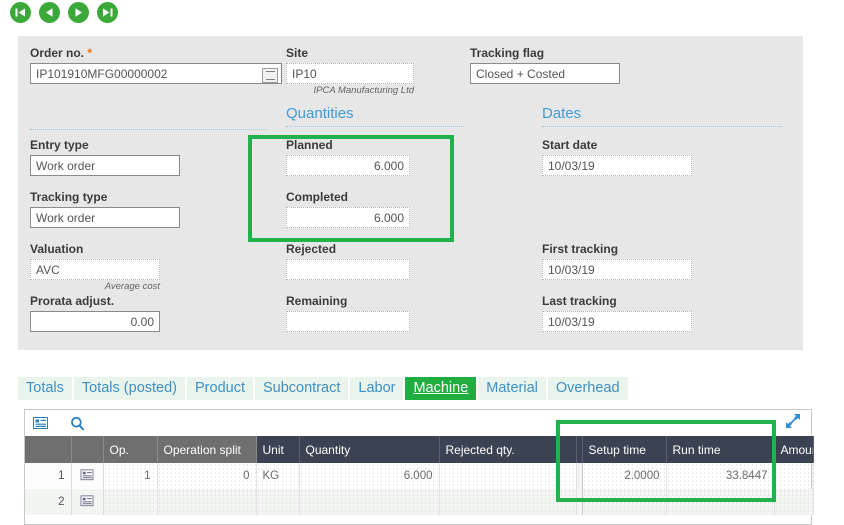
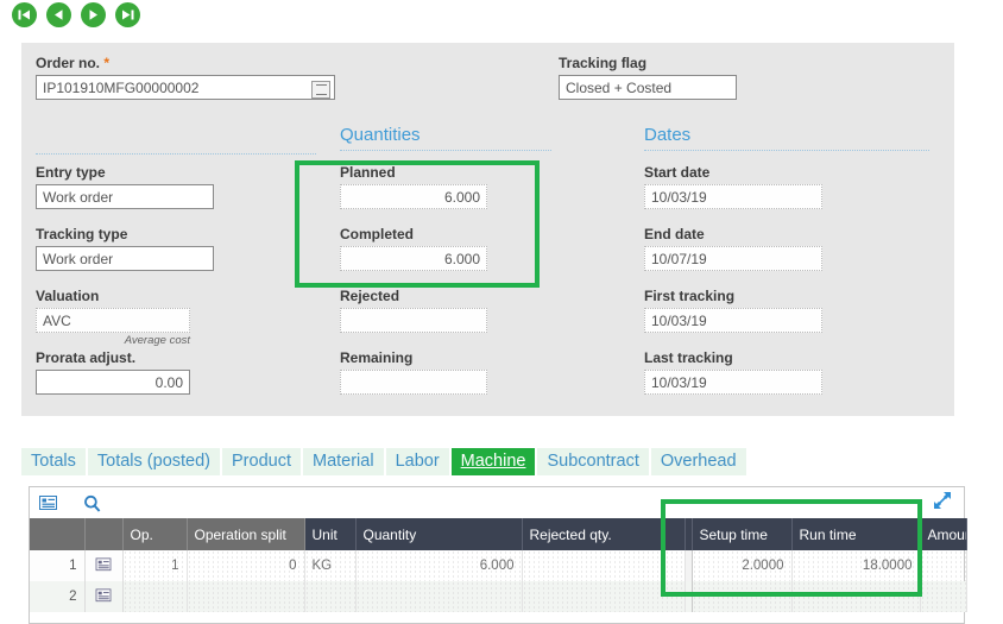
  Order no. *
  IP101910MFG00000002
- Site
- IP10
- IPCA Manufacturing Ltd
  Tracking flag
  Closed + Costed
  Quantities
  Dates
  Entry type
  Work order
  Tracking type
  Work order
  Valuation
  AVC
  Average cost
  Prorata adjust.
  0.00
  Planned
  6.000
  Completed
  6.000
  Rejected
  Remaining
  Start date
  10/03/19
+ End date
+ 10/07/19
  First tracking
  10/03/19
  Last tracking
  10/03/19
  Totals
  Totals (posted)
  Product
- Subcontract
+ Material
  Labor
  Machine
- Material
+ Subcontract
  Overhead
  		Op.	Operation split	Unit	Quantity	Rejected qty.		Setup time	Run time	Amou
- 1		1	0	KG	6.000			2.0000	33.8447
+ 1		1	0	KG	6.000			2.0000	18.0000
  2
